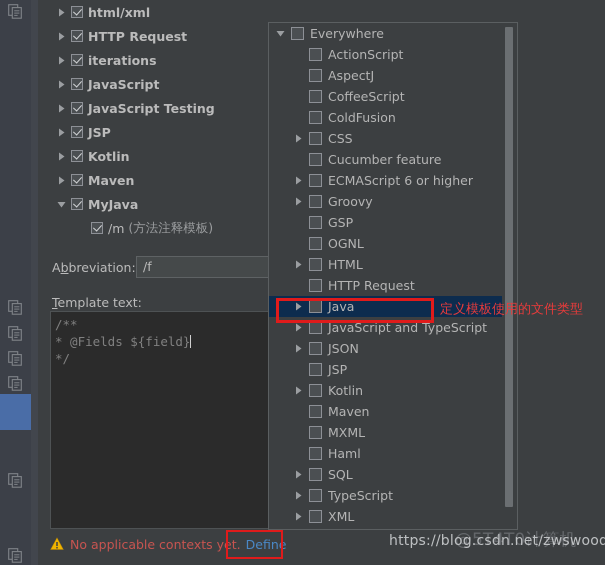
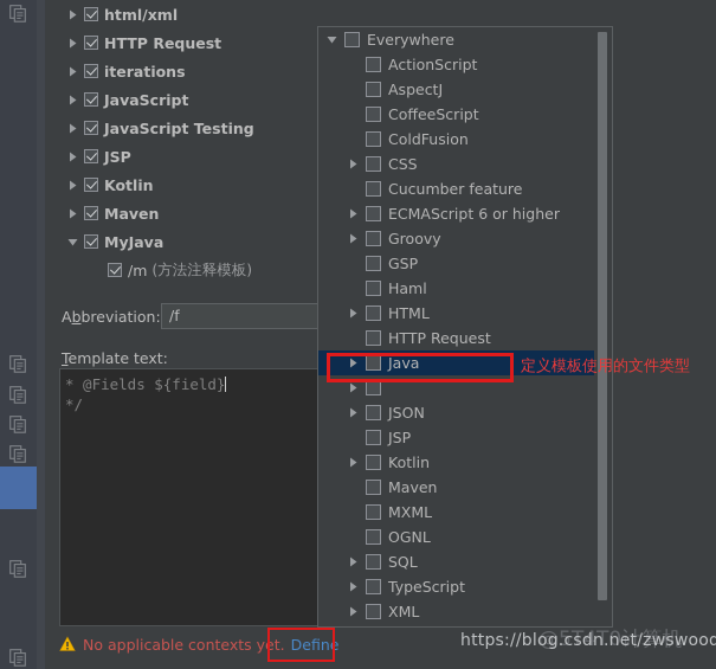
  html/xml
  HTTP Request
  iterations
  JavaScript
  JavaScript Testing
  JSP
  Kotlin
  Maven
  MyJava
  /m
  (方法注释模板)
  Abbreviation:
  /f
  Template text:
- /**
  * @Fields ${field}
  */
  No applicable contexts yet.
  Define
  Everywhere
  ActionScript
  AspectJ
  CoffeeScript
  ColdFusion
  CSS
  Cucumber feature
  ECMAScript 6 or higher
  Groovy
  GSP
- OGNL
+ Haml
  HTML
  HTTP Request
  Java
- JavaScript and TypeScript
  JSON
  JSP
  Kotlin
  Maven
  MXML
- Haml
+ OGNL
  SQL
  TypeScript
  XML
  定义模板使用的文件类型
  @5T4T0计算机
  https://blog.csdn.net/zwswood
